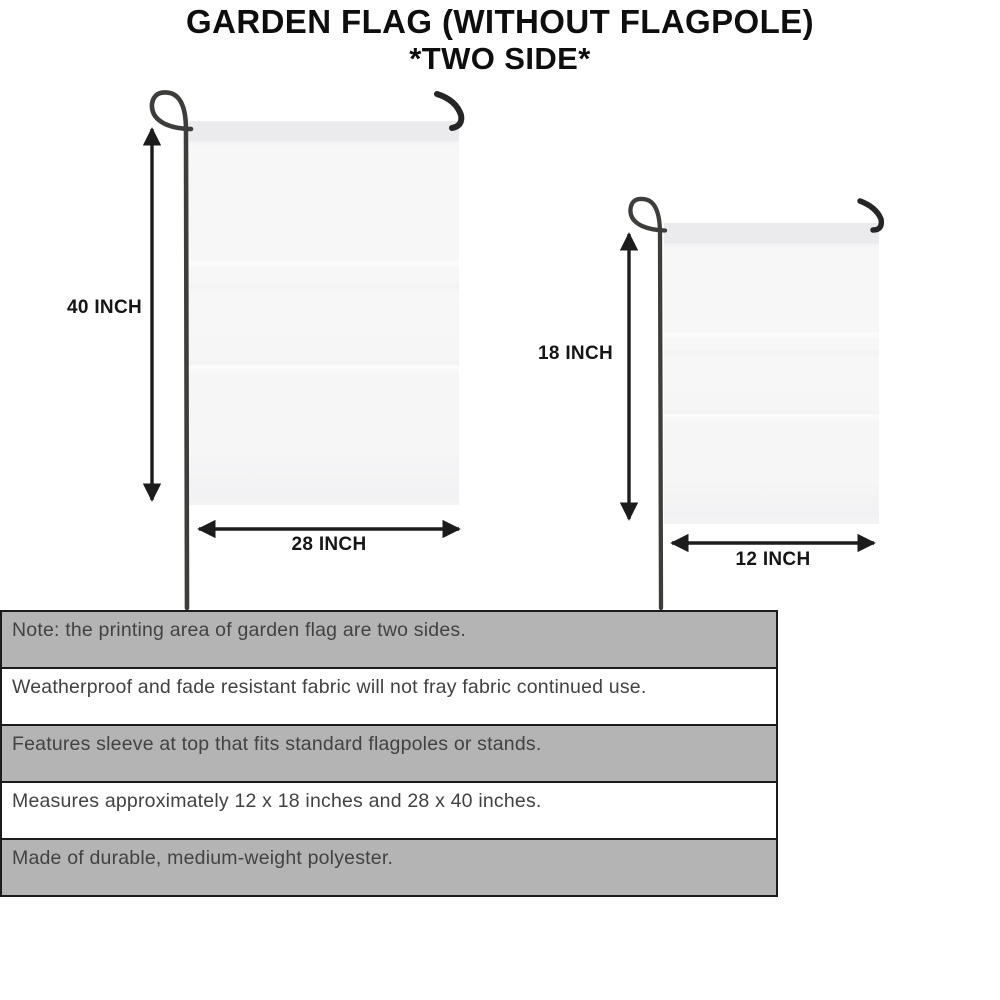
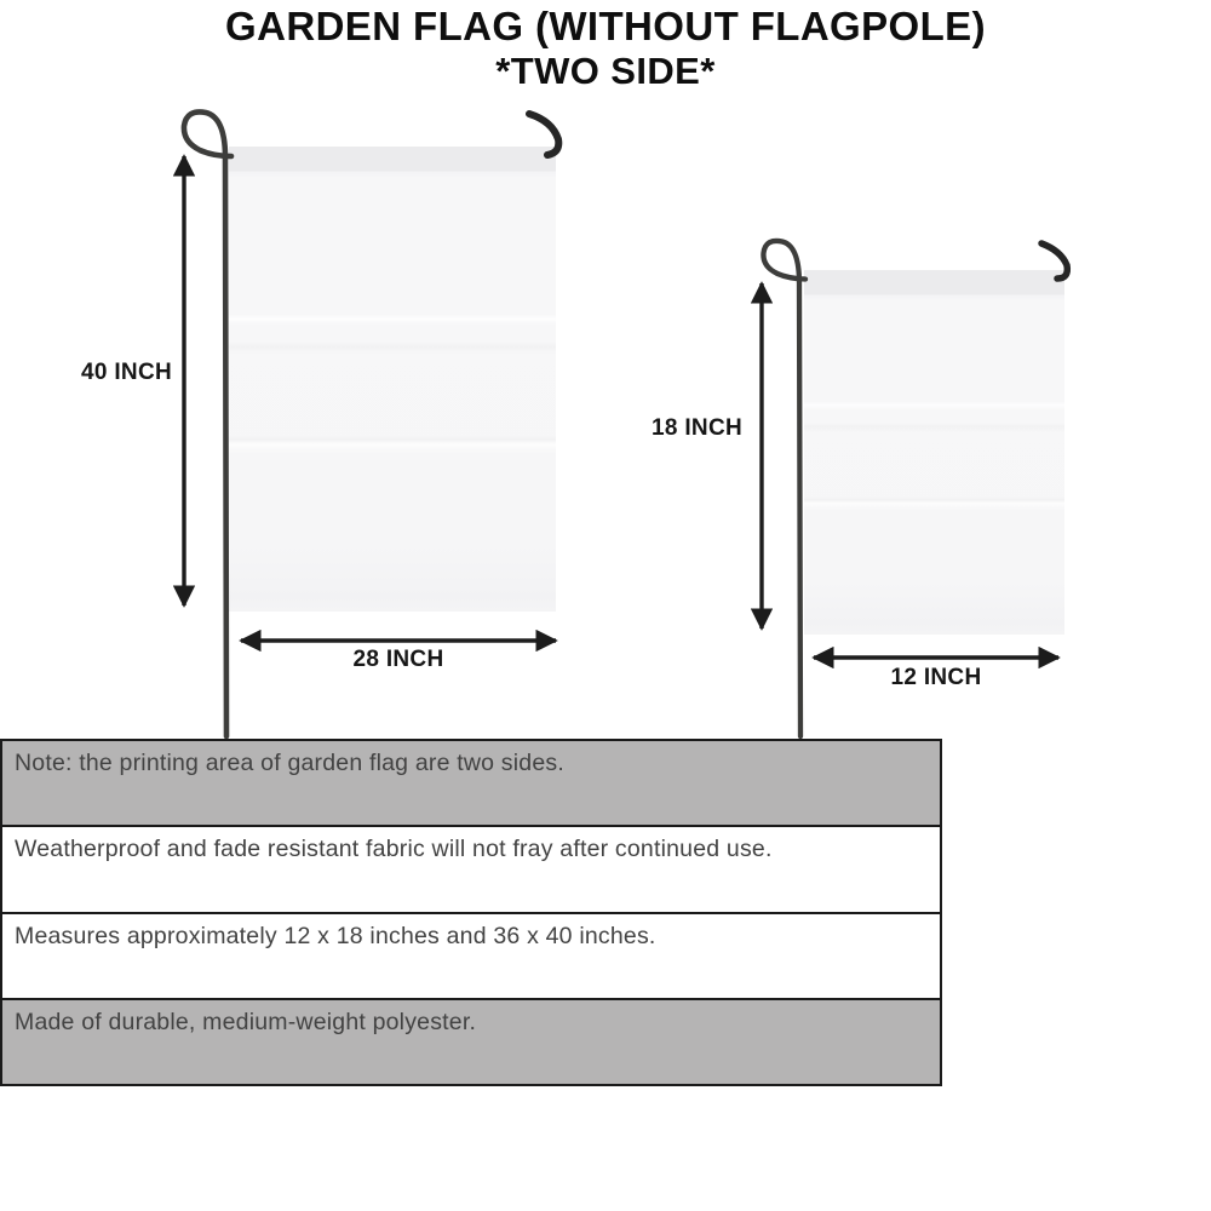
  GARDEN FLAG (WITHOUT FLAGPOLE)
  *TWO SIDE*
  40 INCH
  28 INCH
  18 INCH
  12 INCH
  Note: the printing area of garden flag are two sides.
- Weatherproof and fade resistant fabric will not fray fabric continued use.
+ Weatherproof and fade resistant fabric will not fray after continued use.
- Features sleeve at top that fits standard flagpoles or stands.
- Measures approximately 12 x 18 inches and 28 x 40 inches.
+ Measures approximately 12 x 18 inches and 36 x 40 inches.
  Made of durable, medium-weight polyester.
